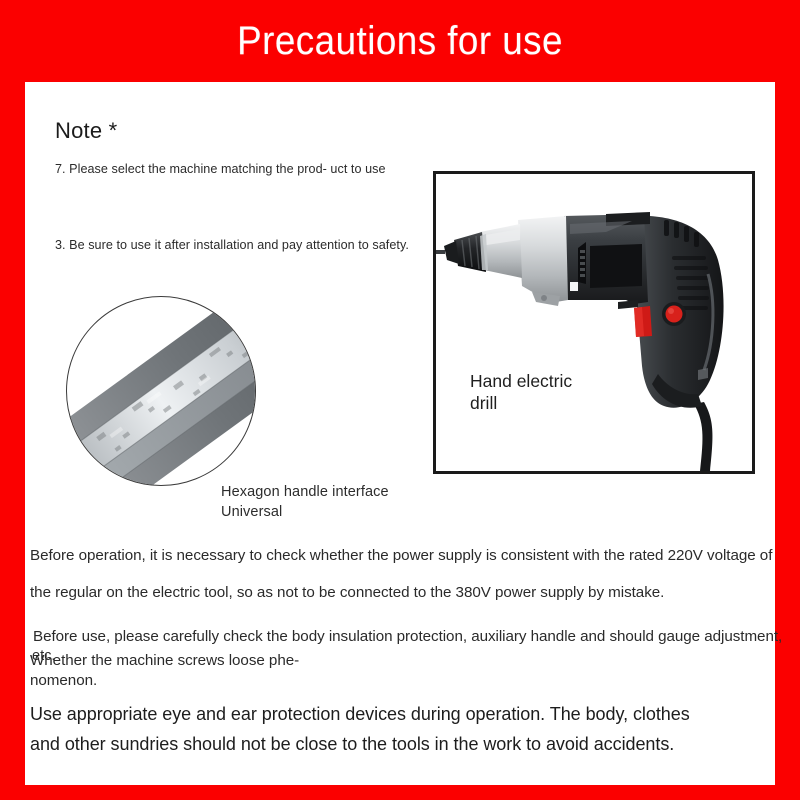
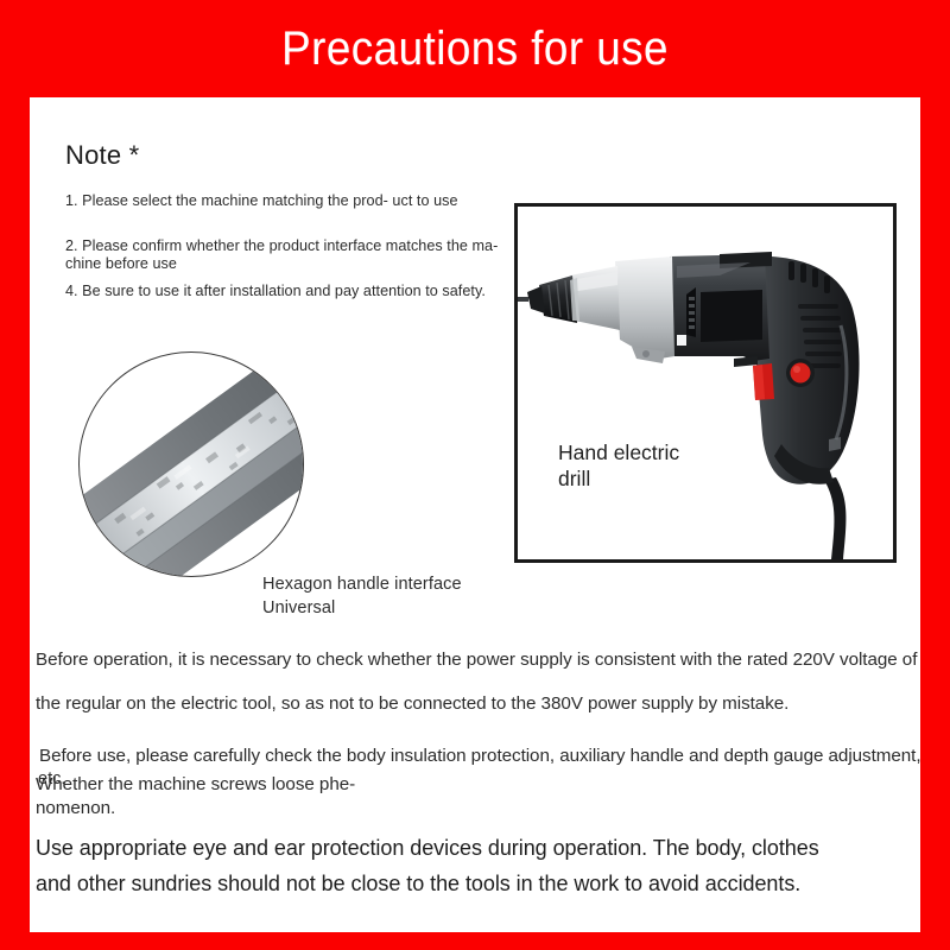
  Precautions for use
  Note *
- 7. Please select the machine matching the prod- uct to use
+ 1. Please select the machine matching the prod- uct to use
+ 2. Please confirm whether the product interface matches the ma- chine before use
- 3. Be sure to use it after installation and pay attention to safety.
+ 4. Be sure to use it after installation and pay attention to safety.
  Hexagon handle interface
  Universal
  Hand electric
  drill
  Before operation, it is necessary to check whether the power supply is consistent with the rated 220V voltage of
  the regular on the electric tool, so as not to be connected to the 380V power supply by mistake.
- Before use, please carefully check the body insulation protection, auxiliary handle and should gauge adjustment,
+ Before use, please carefully check the body insulation protection, auxiliary handle and depth gauge adjustment,
  etc.
  Whether the machine screws loose phe-
  nomenon.
  Use appropriate eye and ear protection devices during operation. The body, clothes
  and other sundries should not be close to the tools in the work to avoid accidents.
